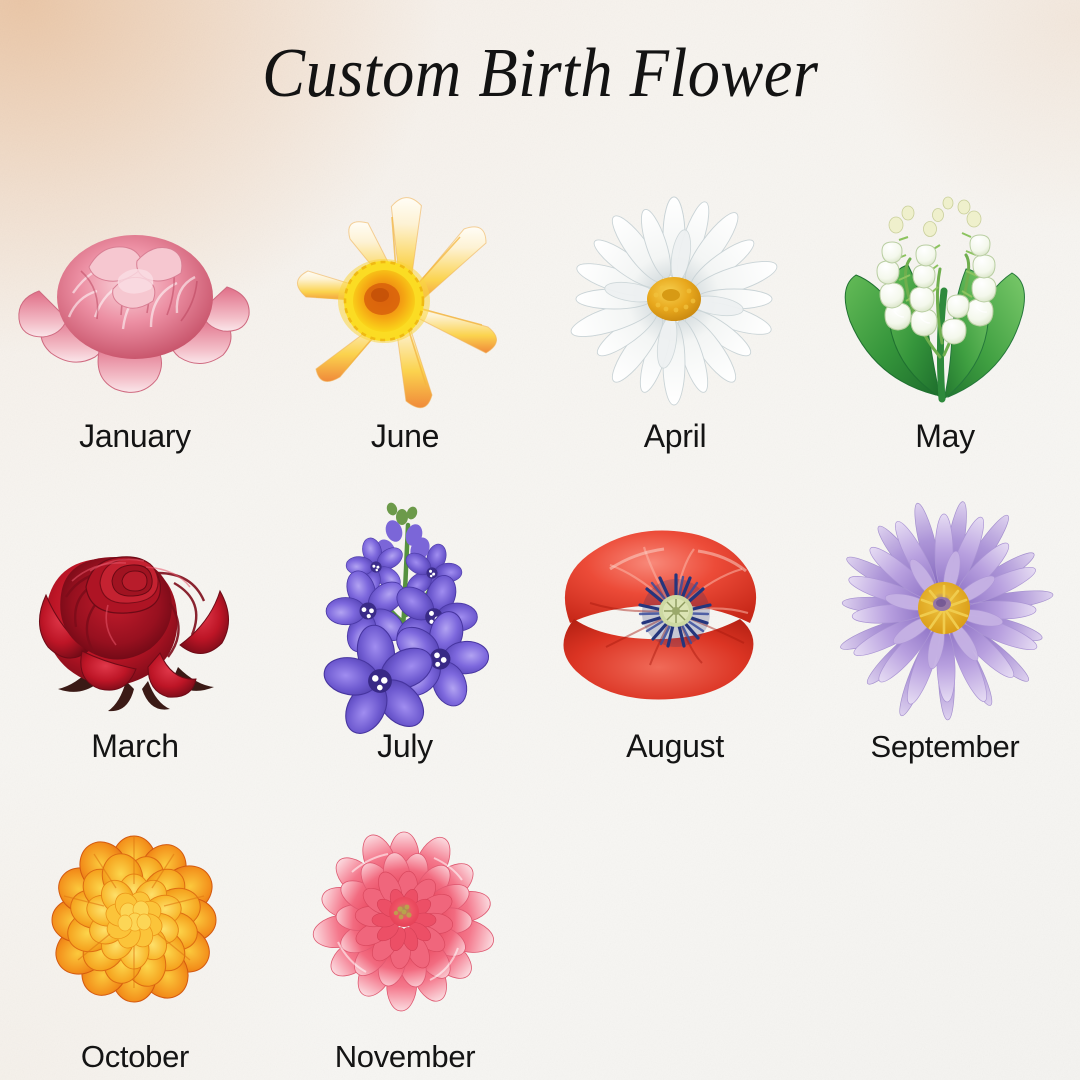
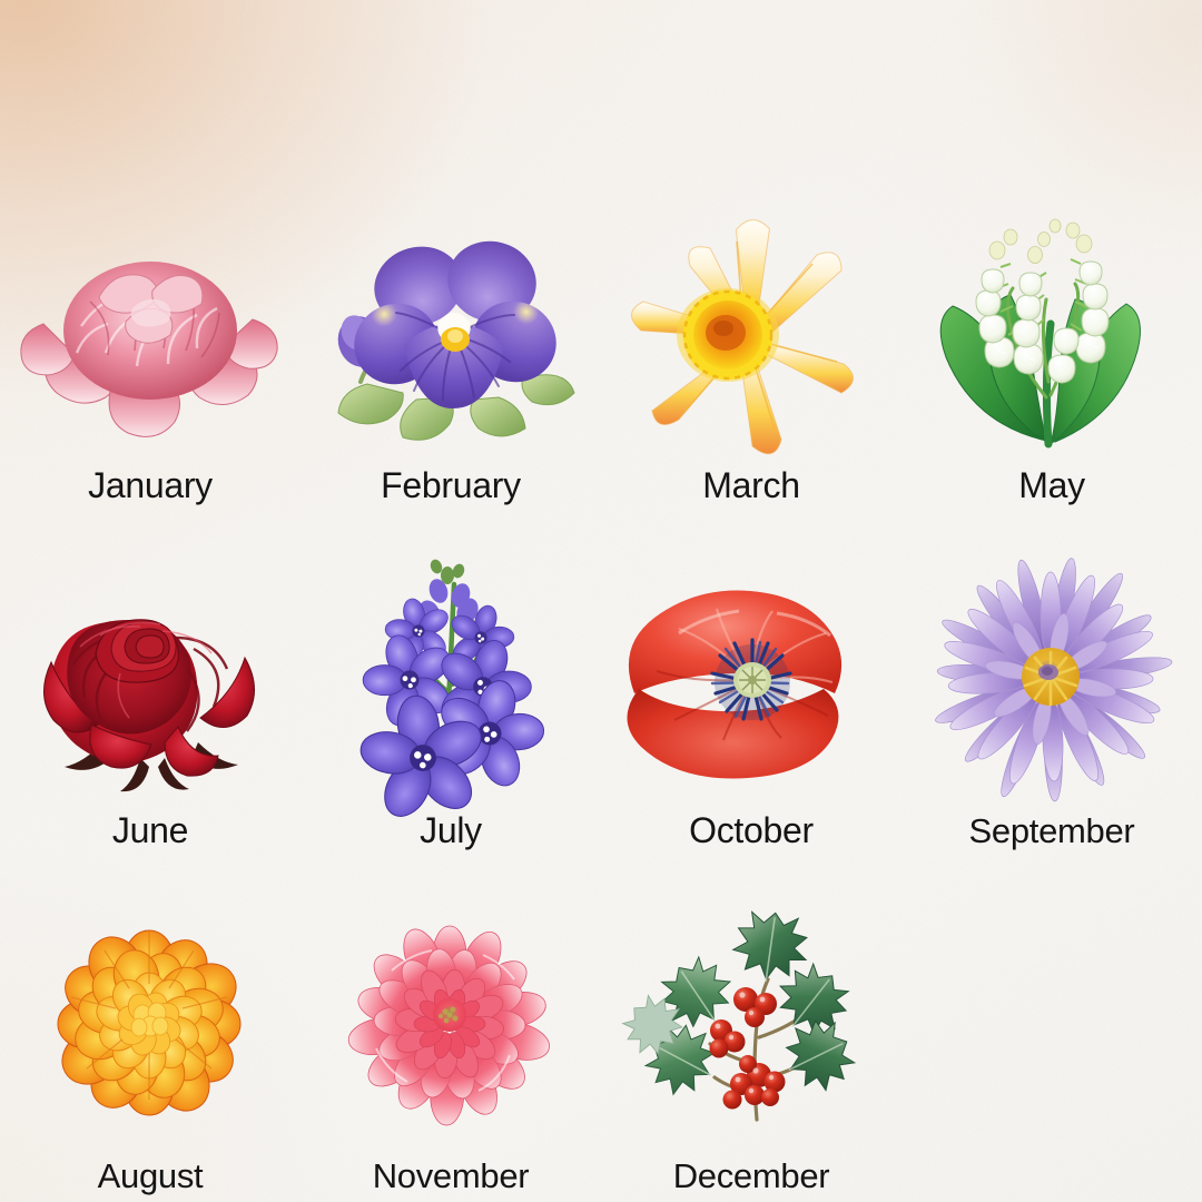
- Custom Birth Flower
  January
+ February
- June
+ March
- April
  May
- March
+ June
  July
- August
+ October
  September
- October
+ August
  November
+ December
